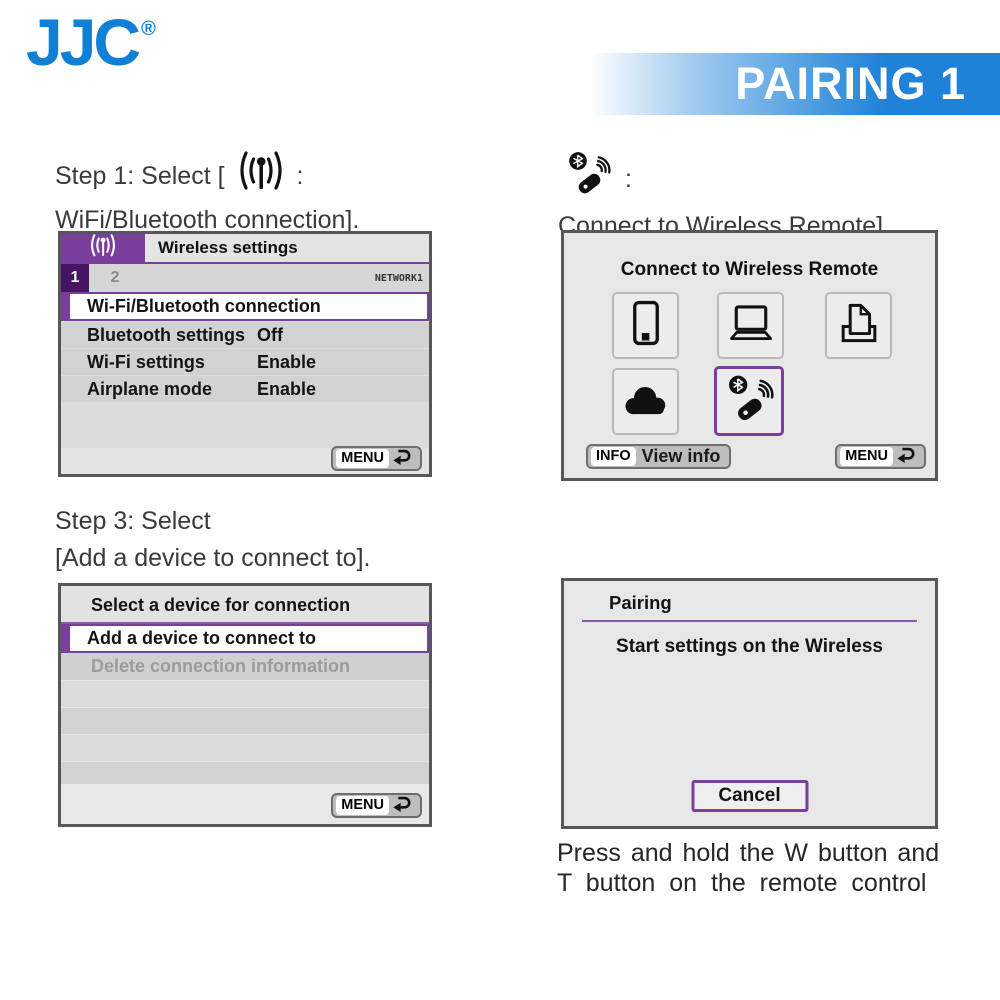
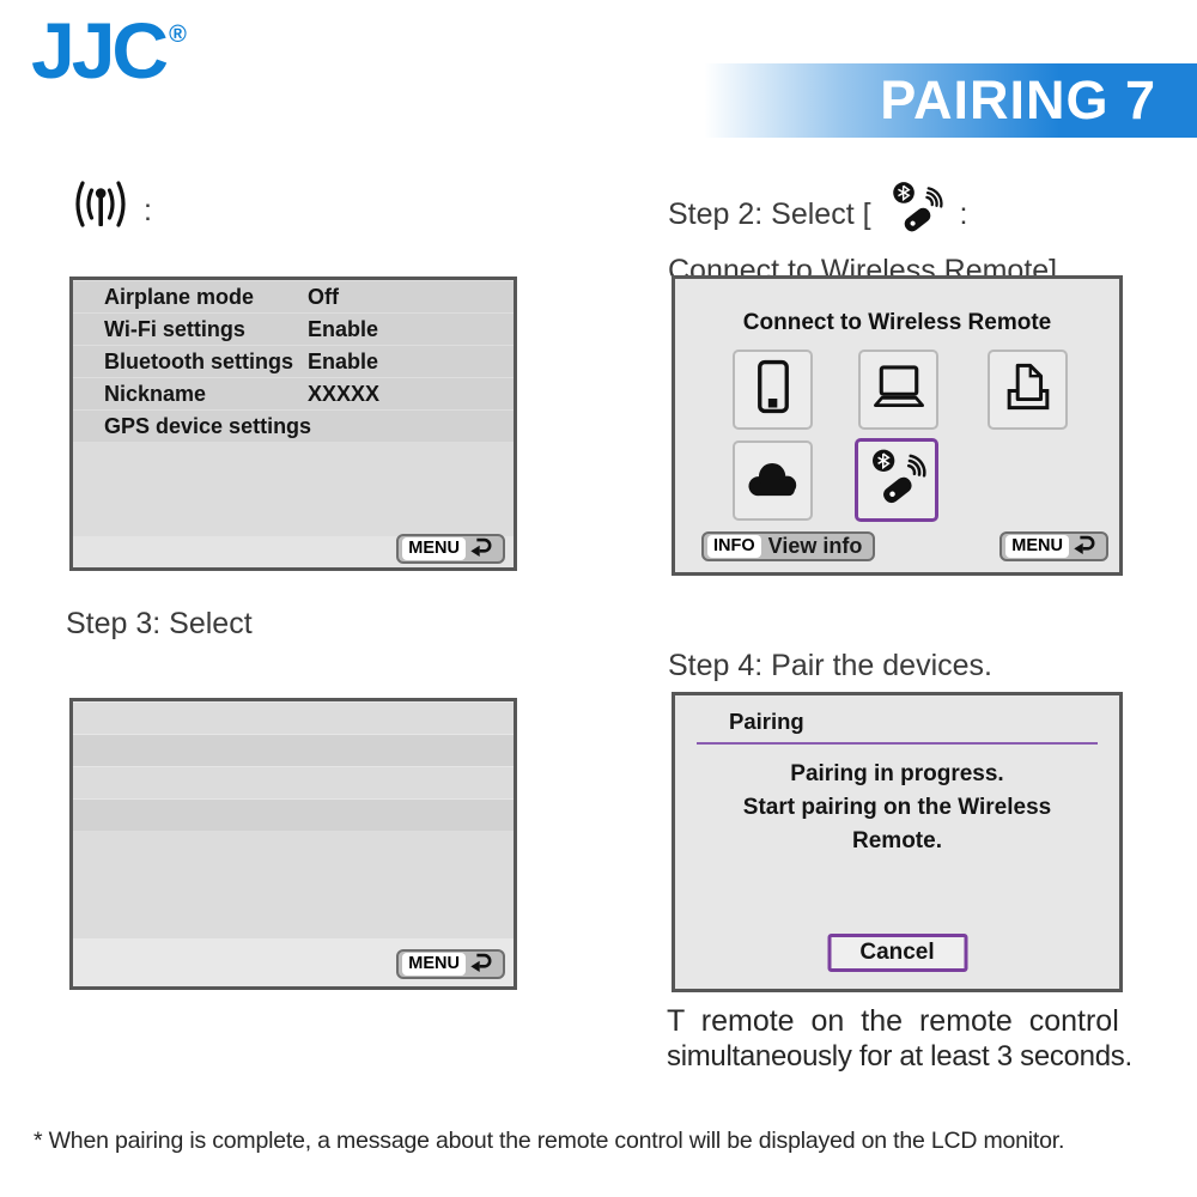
  JJC ®
- PAIRING 1
+ PAIRING 7
- Step 1: Select [
  :
- WiFi/Bluetooth connection].
- Wireless settings
- 1
- 2
- NETWORK1
- Wi-Fi/Bluetooth connection
- Bluetooth settings
+ Airplane mode
  Off
  Wi-Fi settings
  Enable
- Airplane mode
+ Bluetooth settings
  Enable
+ Nickname
+ XXXXX
+ GPS device settings
  MENU
+ Step 2: Select [
  :
  Connect to Wireless Remote].
  Connect to Wireless Remote
  INFO
  View info
  MENU
  Step 3: Select
- [Add a device to connect to].
- Select a device for connection
- Add a device to connect to
- Delete connection information
  MENU
+ Step 4: Pair the devices.
  Pairing
+ Pairing in progress.
- Start settings on the Wireless
+ Start pairing on the Wireless
+ Remote.
  Cancel
- Press and hold the W button and
- T button on the remote control
+ T remote on the remote control
+ simultaneously for at least 3 seconds.
+ * When pairing is complete, a message about the remote control will be displayed on the LCD monitor.
